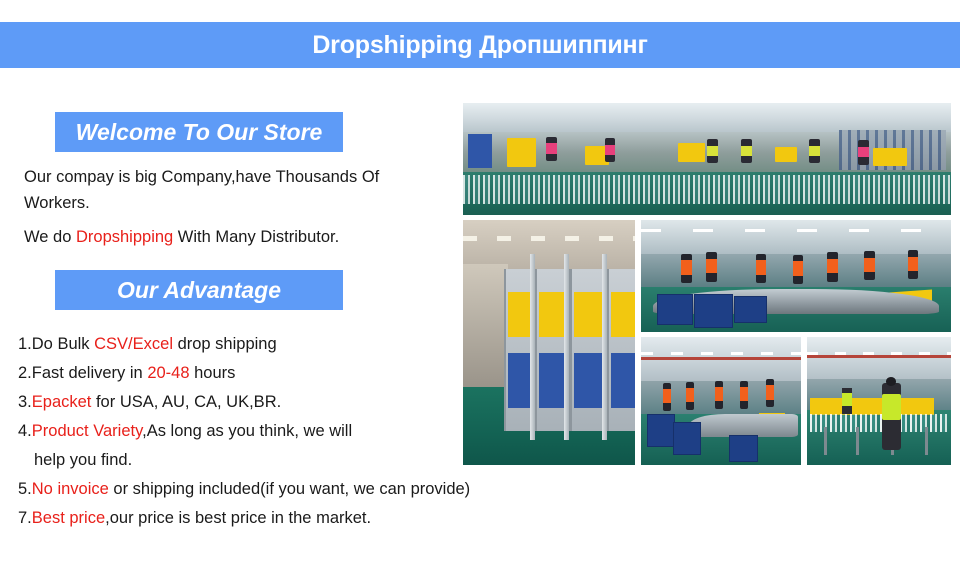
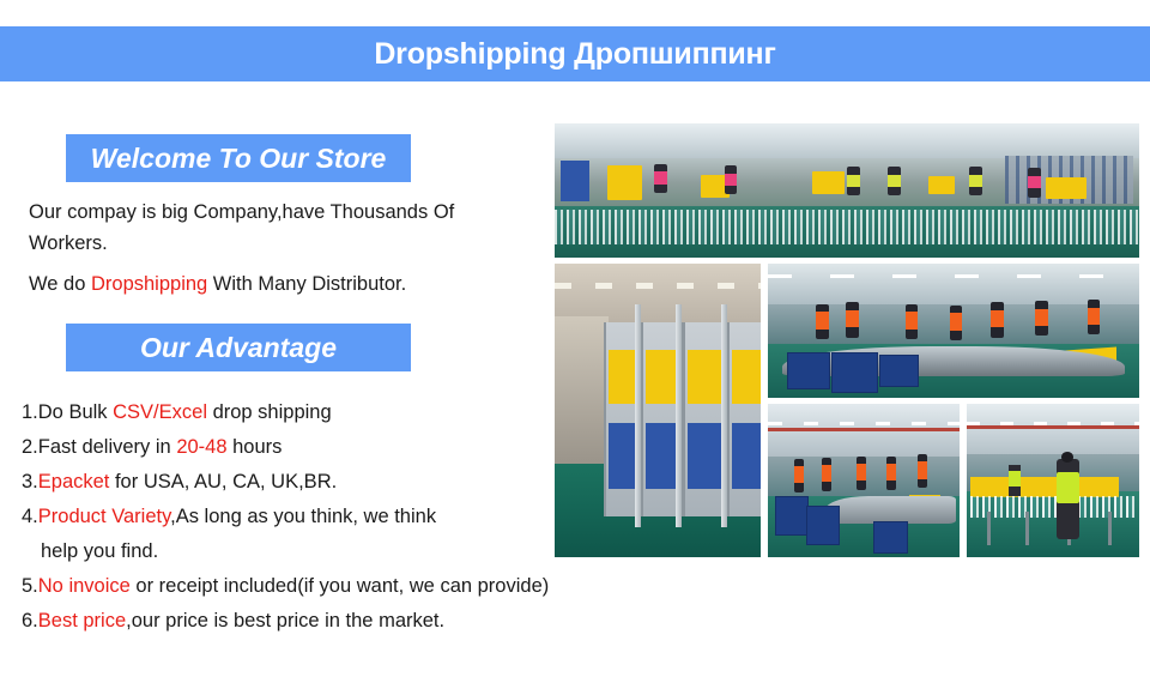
  Dropshipping Дропшиппинг
  Welcome To Our Store
  Our compay is big Company,have Thousands Of
  Workers.
  We do Dropshipping With Many Distributor.
  Our Advantage
  1.Do Bulk CSV/Excel drop shipping
  2.Fast delivery in 20-48 hours
  3.Epacket for USA, AU, CA, UK,BR.
- 4.Product Variety,As long as you think, we will
+ 4.Product Variety,As long as you think, we think
  help you find.
- 5.No invoice or shipping included(if you want, we can provide)
+ 5.No invoice or receipt included(if you want, we can provide)
- 7.Best price,our price is best price in the market.
+ 6.Best price,our price is best price in the market.
